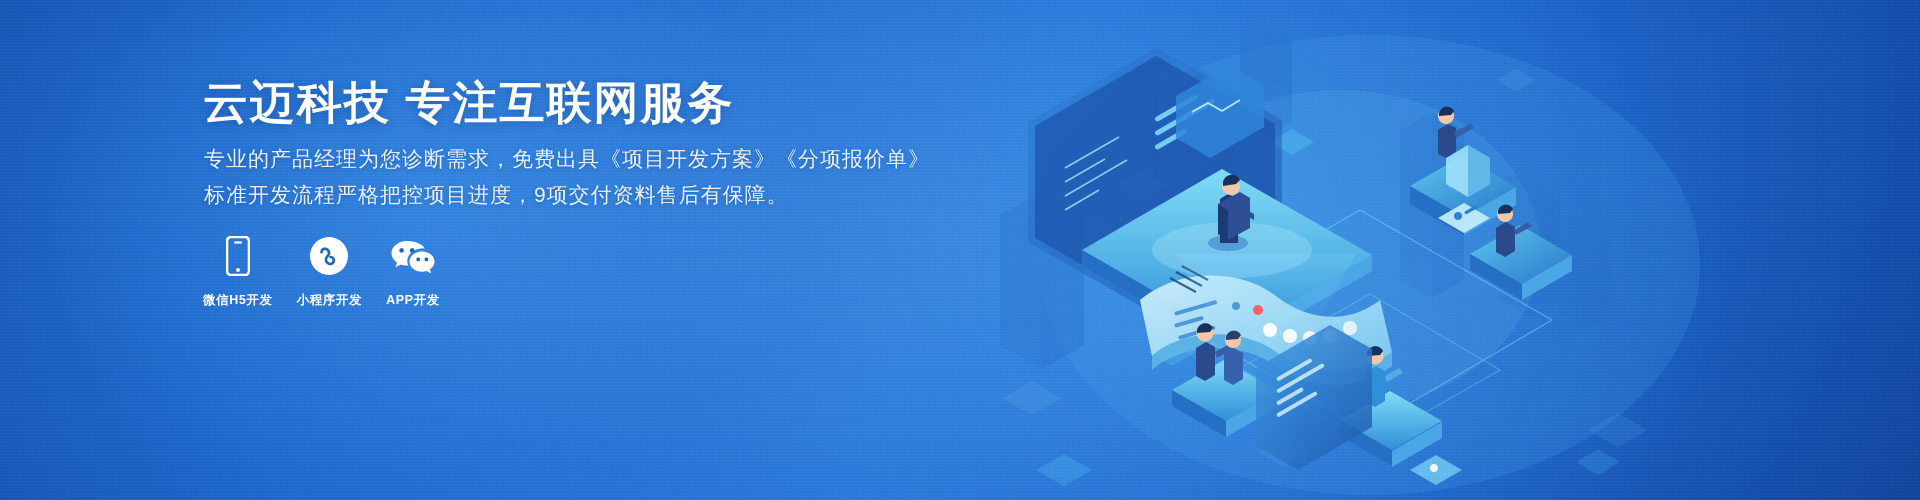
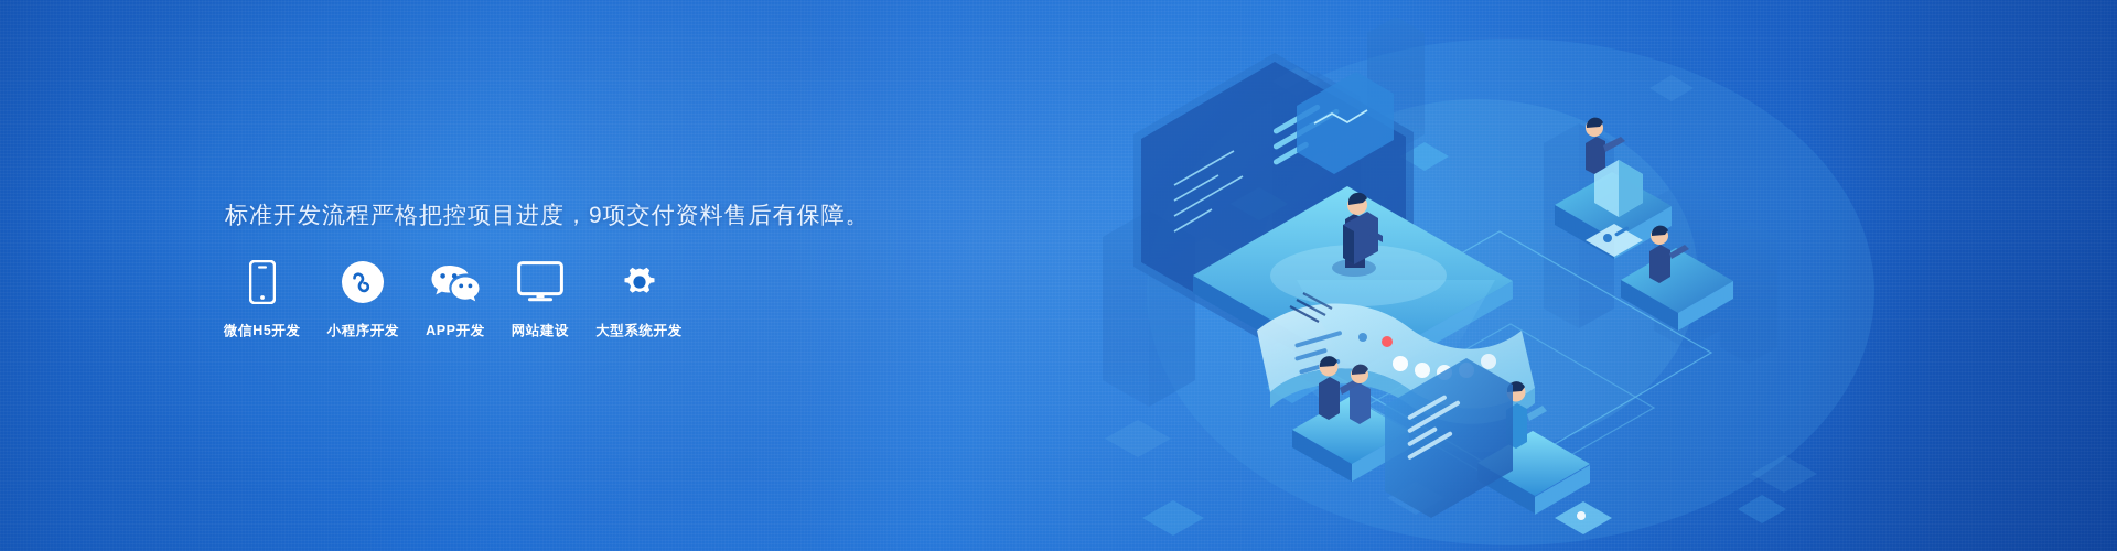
- 云迈科技 专注互联网服务
- 专业的产品经理为您诊断需求，免费出具《项目开发方案》《分项报价单》
  标准开发流程严格把控项目进度，9项交付资料售后有保障。
  微信H5开发
  小程序开发
  APP开发
+ 网站建设
+ 大型系统开发
